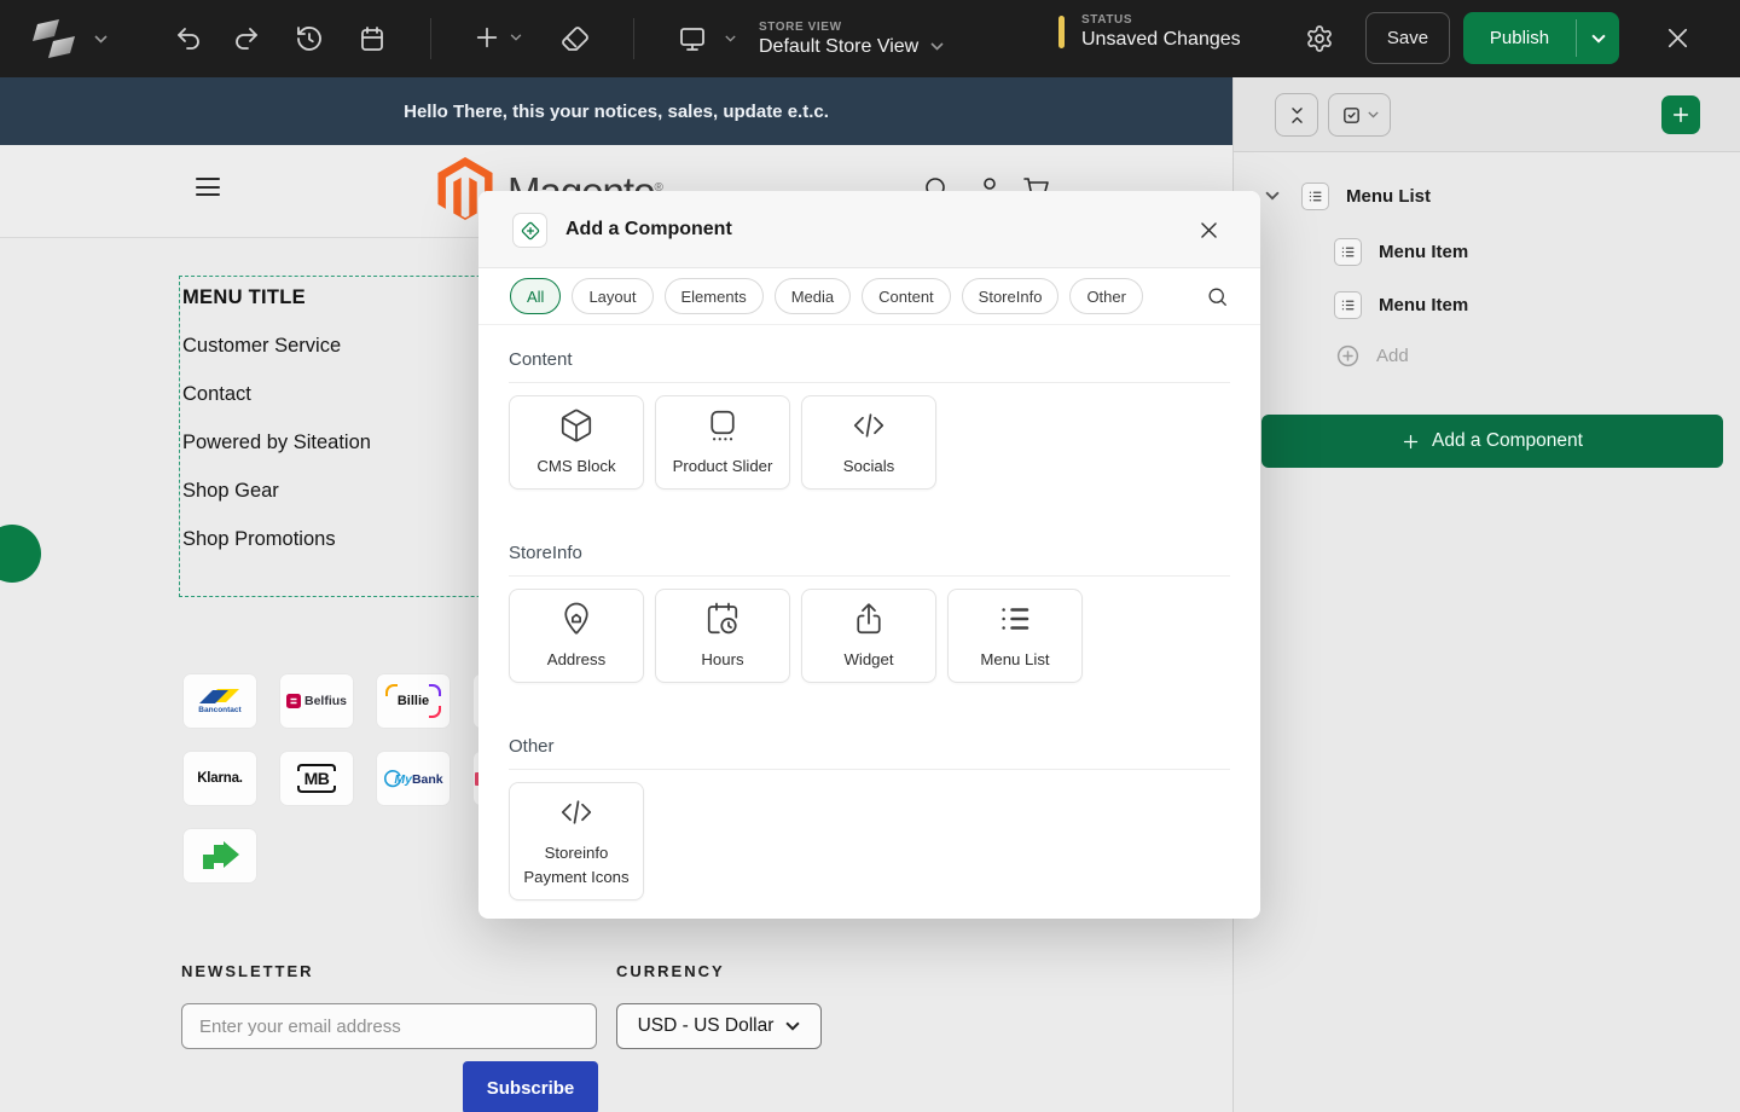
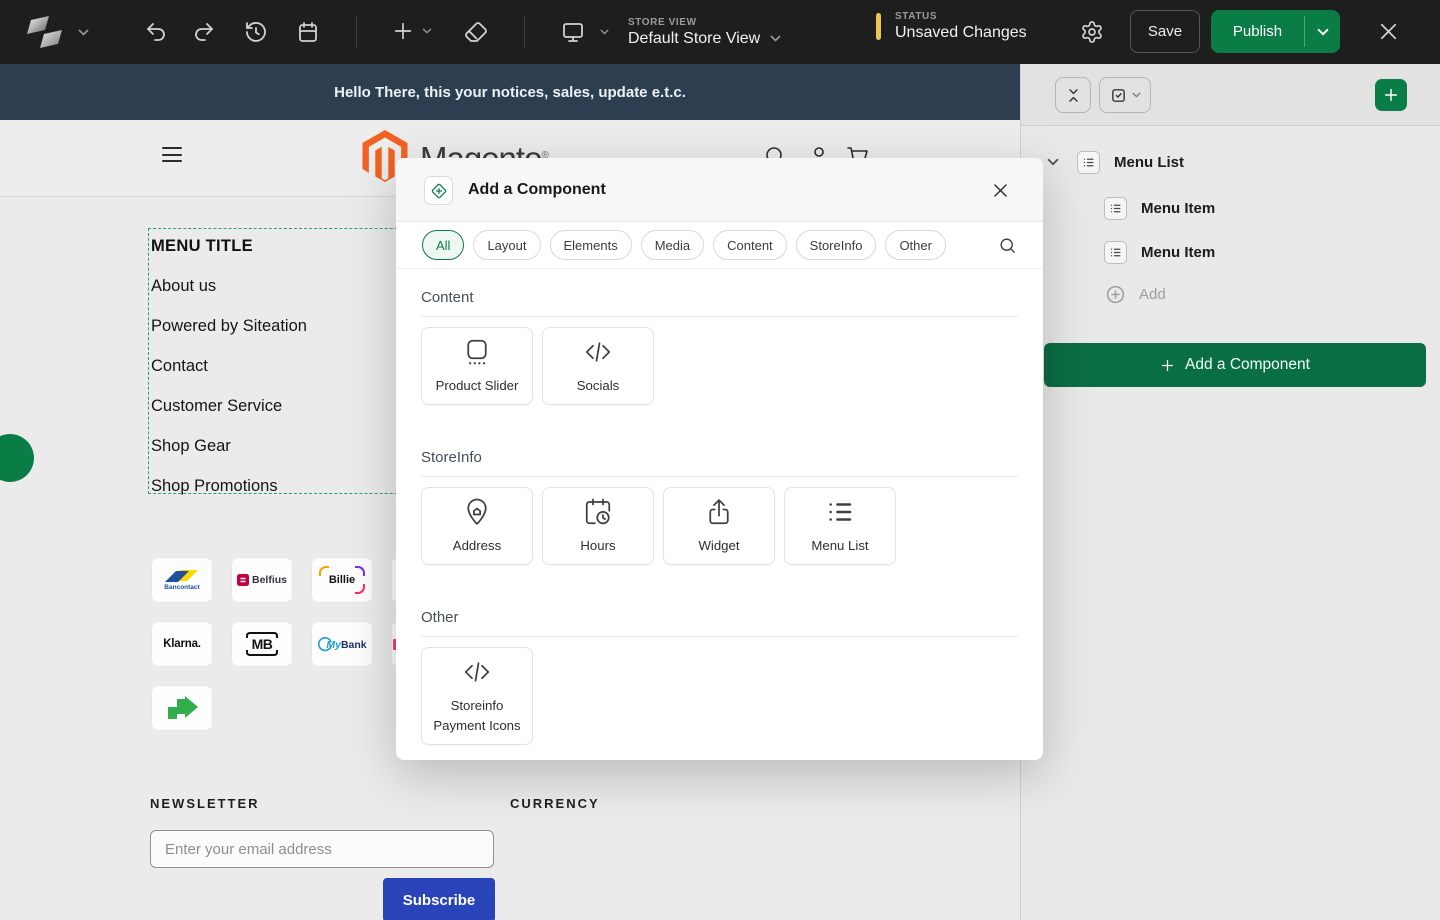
  STORE VIEW
  Default Store View
  STATUS
  Unsaved Changes
  Save
  Publish
  Hello There, this your notices, sales, update e.t.c.
  MENU TITLE
+ About us
- Customer Service
+ Powered by Siteation
  Contact
- Powered by Siteation
+ Customer Service
  Shop Gear
  Shop Promotions
  Belfius
  Billie
  Klarna.
  MB
  MyBank
  NEWSLETTER
  Enter your email address
  Subscribe
  CURRENCY
- USD - US Dollar
  Menu List
  Menu Item
  Menu Item
  Add
  Add a Component
  Add a Component
  All
  Layout
  Elements
  Media
  Content
  StoreInfo
  Other
  Content
- CMS Block
  Product Slider
  Socials
  StoreInfo
  Address
  Hours
  Widget
  Menu List
  Other
  Storeinfo Payment Icons
